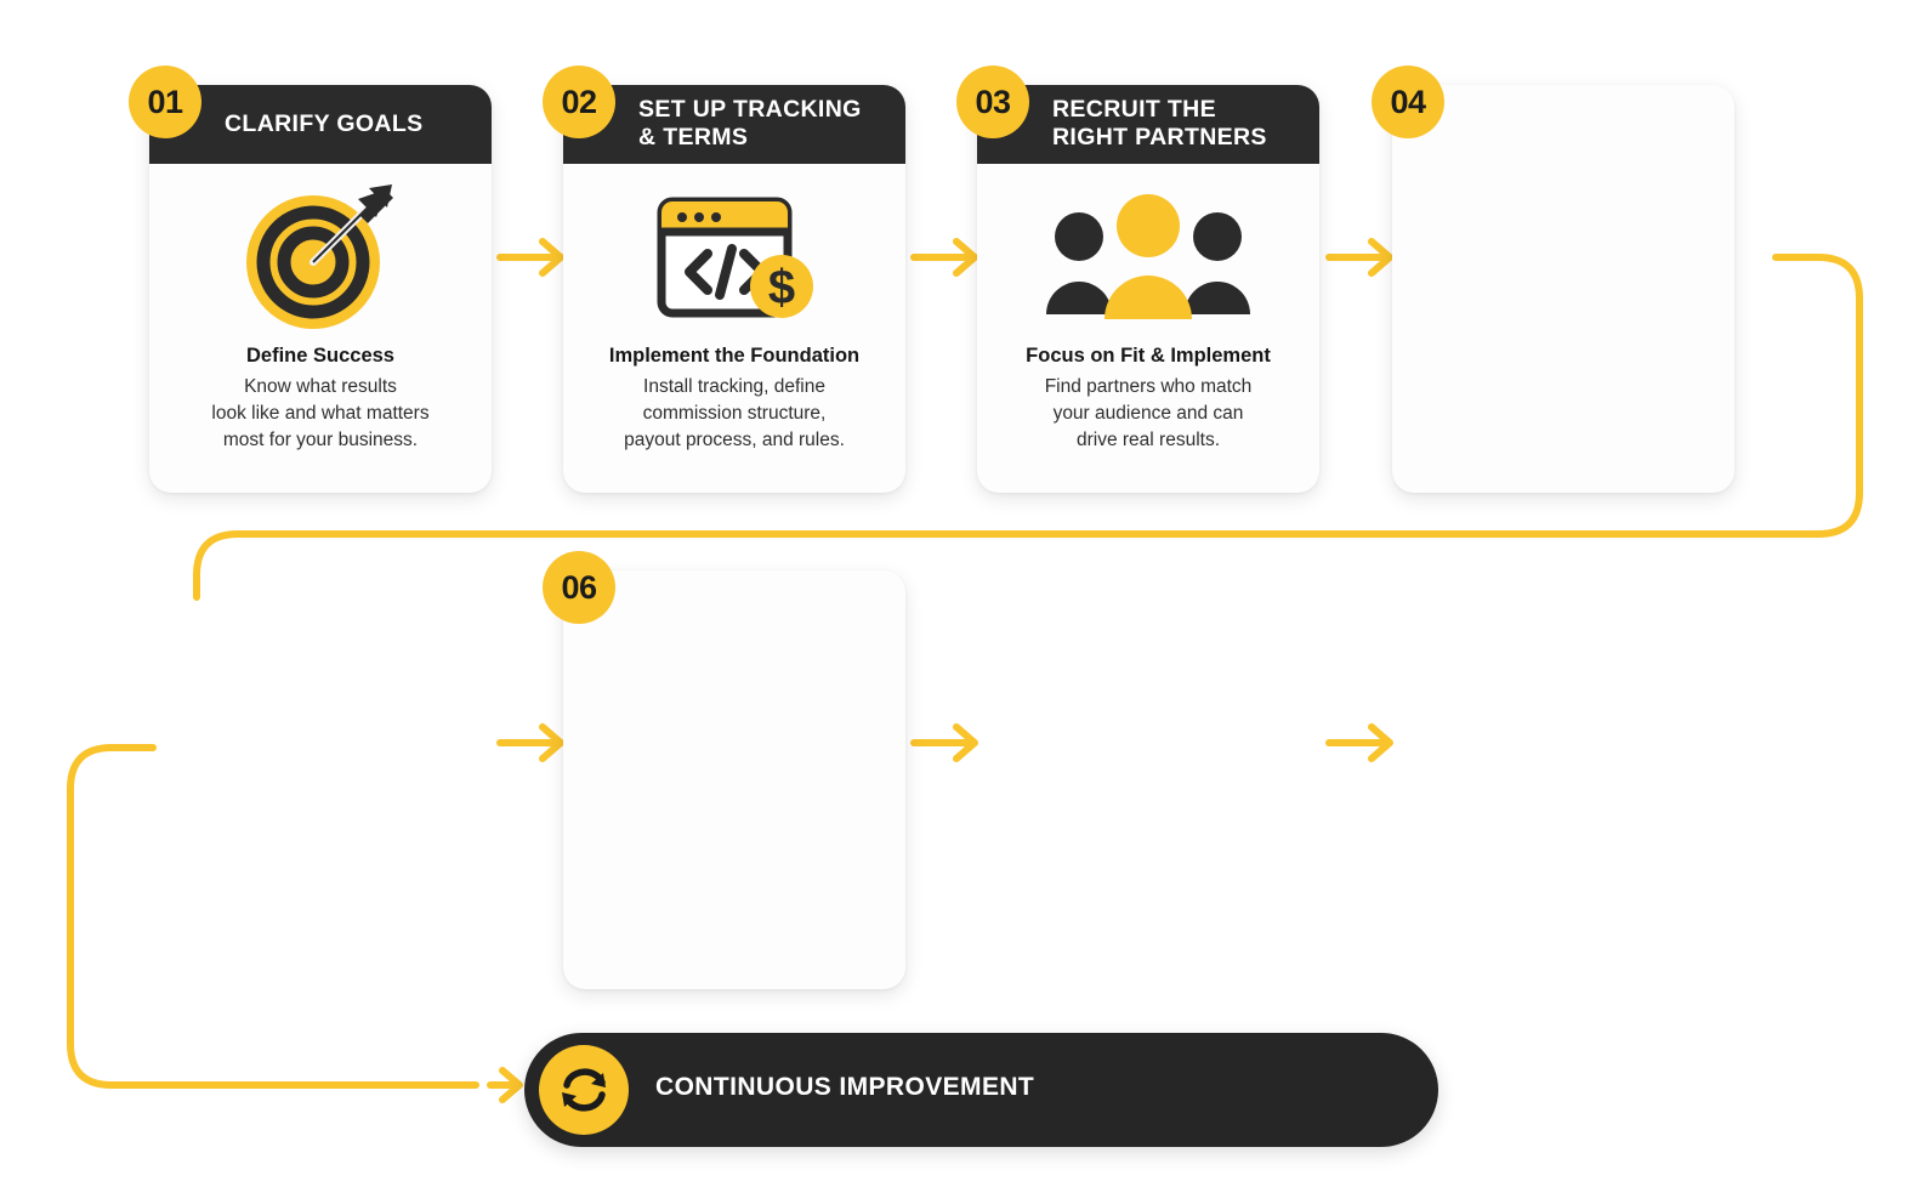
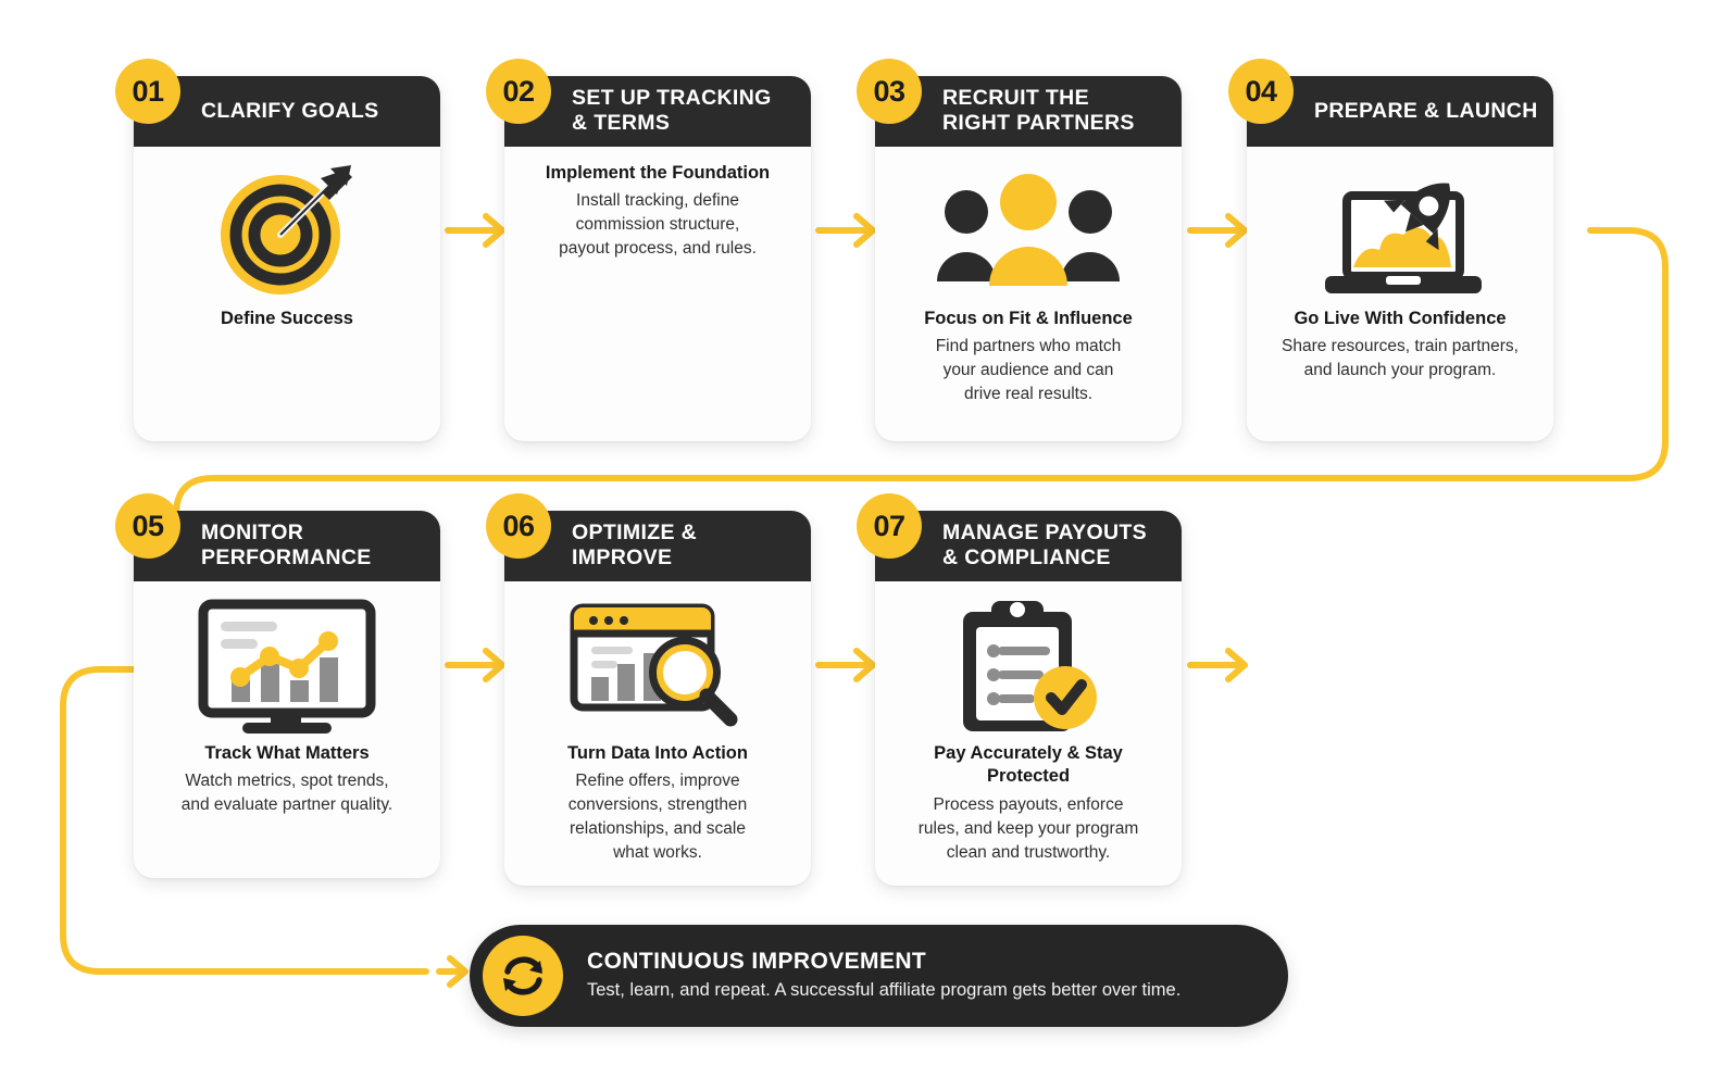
  01
  CLARIFY GOALS
  Define Success
- Know what results
- look like and what matters
- most for your business.
  02
  SET UP TRACKING
  & TERMS
- $
  Implement the Foundation
  Install tracking, define
  commission structure,
  payout process, and rules.
  03
  RECRUIT THE
  RIGHT PARTNERS
- Focus on Fit & Implement
+ Focus on Fit & Influence
  Find partners who match
  your audience and can
  drive real results.
  04
+ PREPARE & LAUNCH
+ Go Live With Confidence
+ Share resources, train partners,
+ and launch your program.
+ 05
+ MONITOR
+ PERFORMANCE
+ Track What Matters
+ Watch metrics, spot trends,
+ and evaluate partner quality.
  06
+ OPTIMIZE &
+ IMPROVE
+ Turn Data Into Action
+ Refine offers, improve
+ conversions, strengthen
+ relationships, and scale
+ what works.
+ 07
+ MANAGE PAYOUTS
+ & COMPLIANCE
+ Pay Accurately & Stay Protected
+ Process payouts, enforce
+ rules, and keep your program
+ clean and trustworthy.
  CONTINUOUS IMPROVEMENT
+ Test, learn, and repeat. A successful affiliate program gets better over time.
